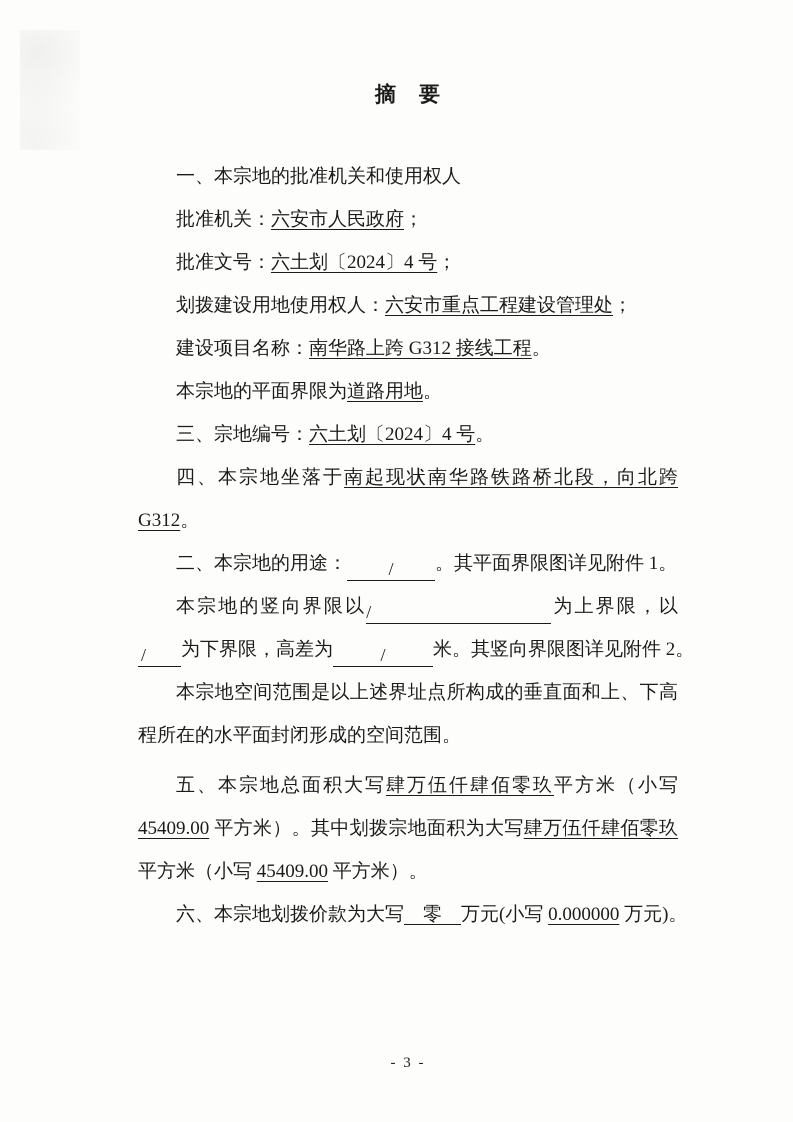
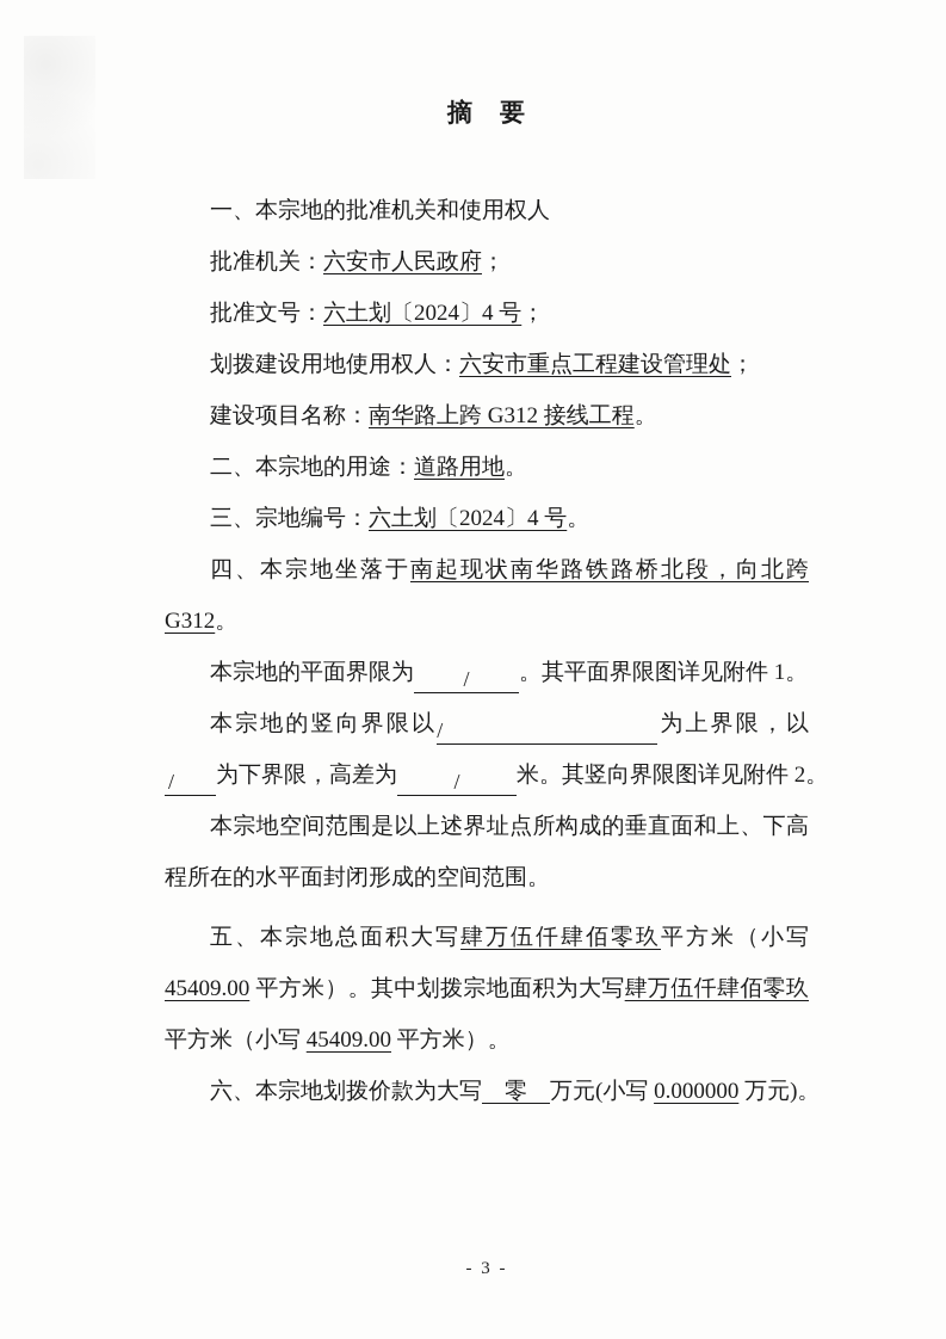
  摘 要
  一、本宗地的批准机关和使用权人
  批准机关：六安市人民政府；
  批准文号：六土划〔2024〕4 号；
  划拨建设用地使用权人：六安市重点工程建设管理处；
  建设项目名称：南华路上跨 G312 接线工程。
- 本宗地的平面界限为道路用地。
+ 二、本宗地的用途：道路用地。
  三、宗地编号：六土划〔2024〕4 号。
  四、本宗地坐落于南起现状南华路铁路桥北段，向北跨
  G312。
- 二、本宗地的用途： / 。其平面界限图详见附件 1。
+ 本宗地的平面界限为 / 。其平面界限图详见附件 1。
  本宗地的竖向界限以/ 为上界限，以
  / 为下界限，高差为 / 米。其竖向界限图详见附件 2。
  本宗地空间范围是以上述界址点所构成的垂直面和上、下高
  程所在的水平面封闭形成的空间范围。
  五、本宗地总面积大写肆万伍仟肆佰零玖平方米（小写
  45409.00 平方米）。其中划拨宗地面积为大写肆万伍仟肆佰零玖
  平方米（小写 45409.00 平方米）。
  六、本宗地划拨价款为大写 零 万元(小写 0.000000 万元)。
  - 3 -
